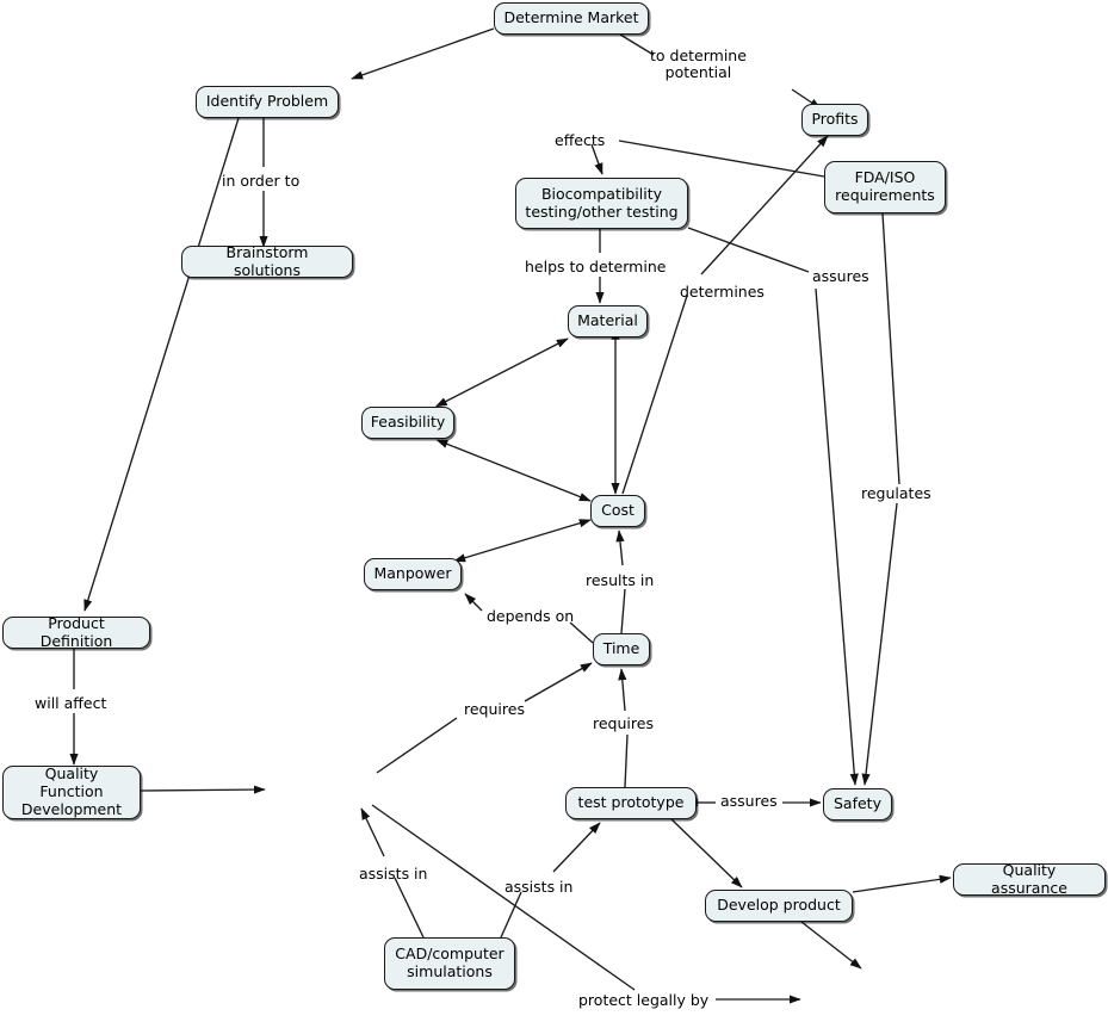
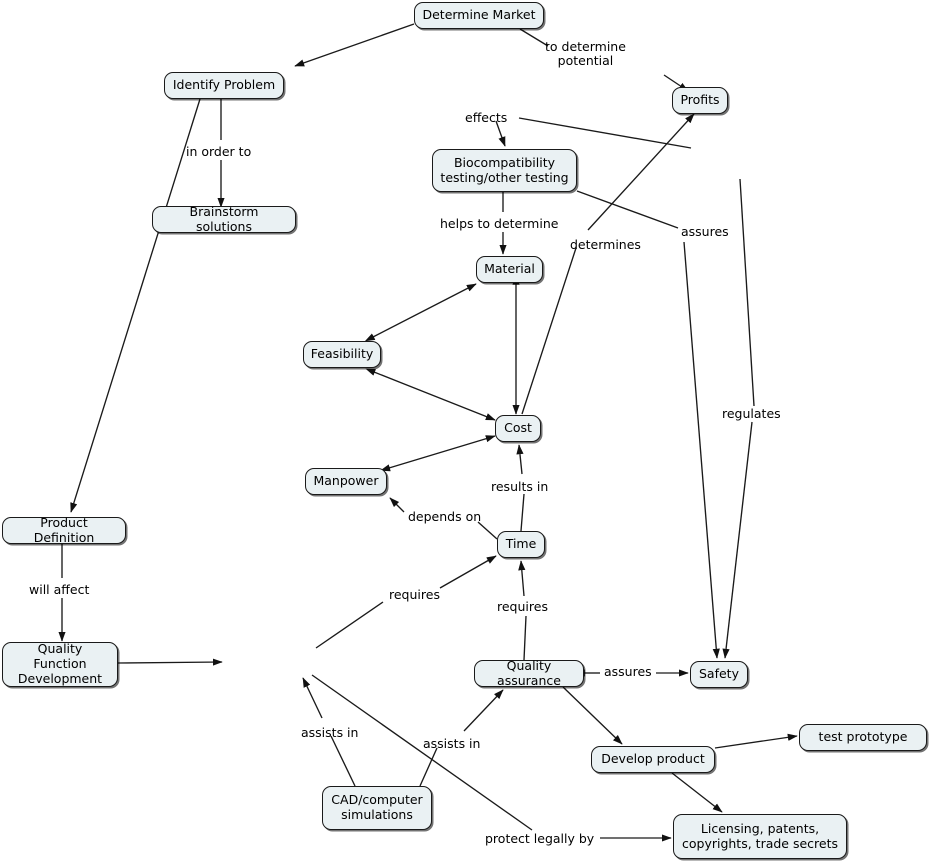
  Determine Market
  Identify Problem
  Profits
- FDA/ISO
- requirements
  Biocompatibility
  testing/other testing
  Brainstorm solutions
  Material
  Feasibility
  Cost
  Manpower
  Product Definition
  Time
  Quality Function
  Development
- test prototype
+ Quality assurance
  Safety
- Quality assurance
+ test prototype
  Develop product
  CAD/computer
  simulations
+ Licensing, patents,
+ copyrights, trade secrets
  to determine
  potential
  in order to
  effects
  helps to determine
  assures
  determines
  regulates
  results in
  depends on
  will affect
  requires
  requires
  assures
  assists in
  assists in
  protect legally by
